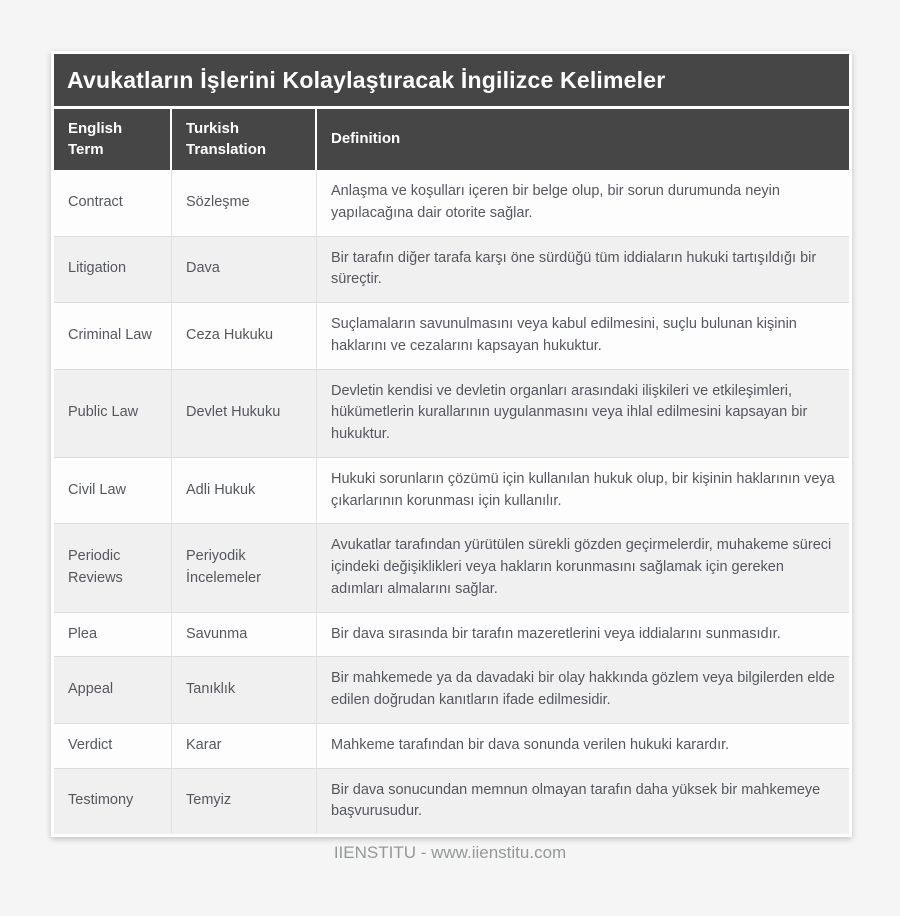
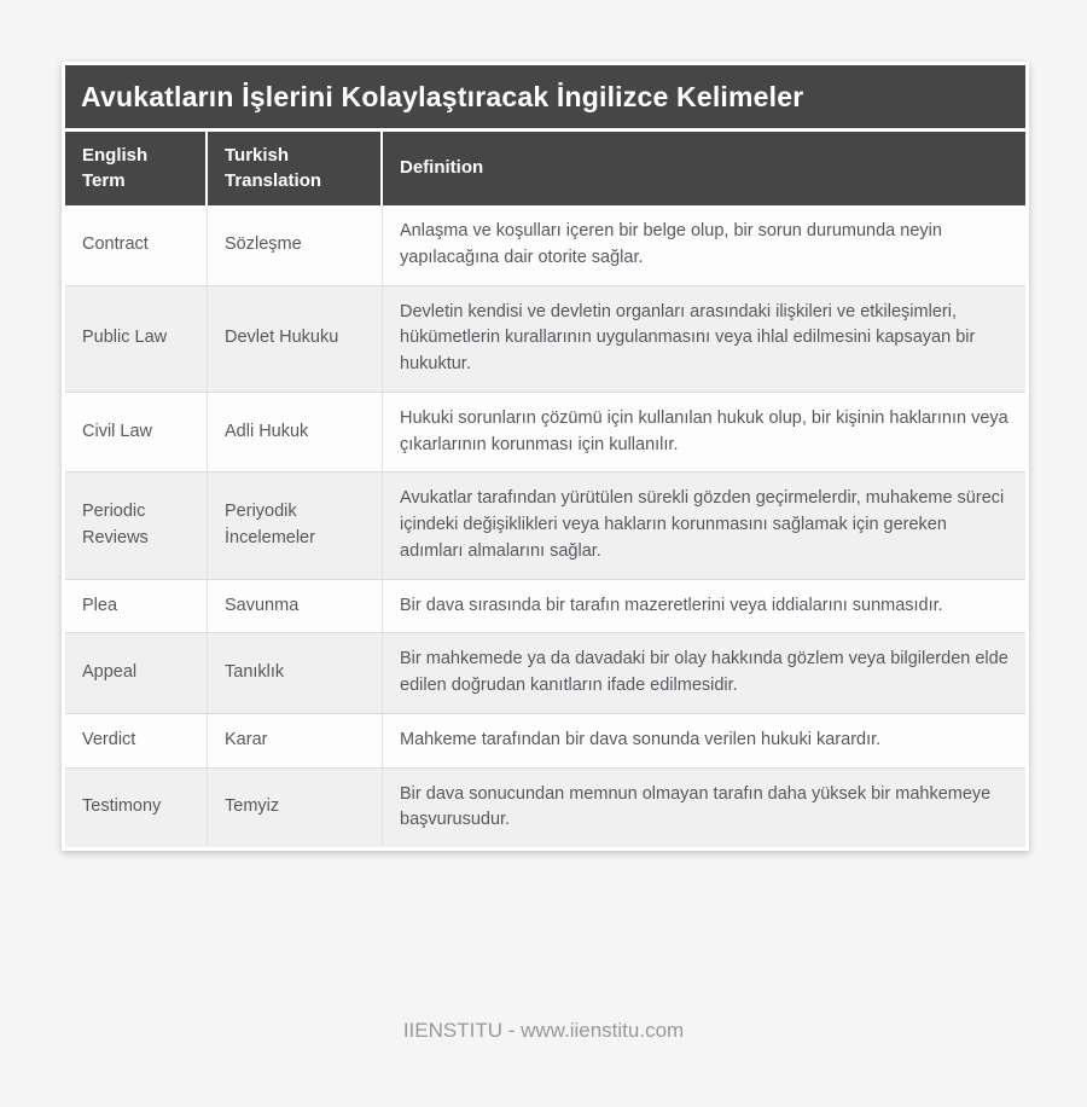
  Avukatların İşlerini Kolaylaştıracak İngilizce Kelimeler
  English Term	Turkish Translation	Definition
  Contract	Sözleşme	Anlaşma ve koşulları içeren bir belge olup, bir sorun durumunda neyin yapılacağına dair otorite sağlar.
- Litigation	Dava	Bir tarafın diğer tarafa karşı öne sürdüğü tüm iddiaların hukuki tartışıldığı bir süreçtir.
- Criminal Law	Ceza Hukuku	Suçlamaların savunulmasını veya kabul edilmesini, suçlu bulunan kişinin haklarını ve cezalarını kapsayan hukuktur.
  Public Law	Devlet Hukuku	Devletin kendisi ve devletin organları arasındaki ilişkileri ve etkileşimleri, hükümetlerin kurallarının uygulanmasını veya ihlal edilmesini kapsayan bir hukuktur.
  Civil Law	Adli Hukuk	Hukuki sorunların çözümü için kullanılan hukuk olup, bir kişinin haklarının veya çıkarlarının korunması için kullanılır.
  Periodic Reviews	Periyodik İncelemeler	Avukatlar tarafından yürütülen sürekli gözden geçirmelerdir, muhakeme süreci içindeki değişiklikleri veya hakların korunmasını sağlamak için gereken adımları almalarını sağlar.
  Plea	Savunma	Bir dava sırasında bir tarafın mazeretlerini veya iddialarını sunmasıdır.
  Appeal	Tanıklık	Bir mahkemede ya da davadaki bir olay hakkında gözlem veya bilgilerden elde edilen doğrudan kanıtların ifade edilmesidir.
  Verdict	Karar	Mahkeme tarafından bir dava sonunda verilen hukuki karardır.
  Testimony	Temyiz	Bir dava sonucundan memnun olmayan tarafın daha yüksek bir mahkemeye başvurusudur.
  IIENSTITU - www.iienstitu.com
